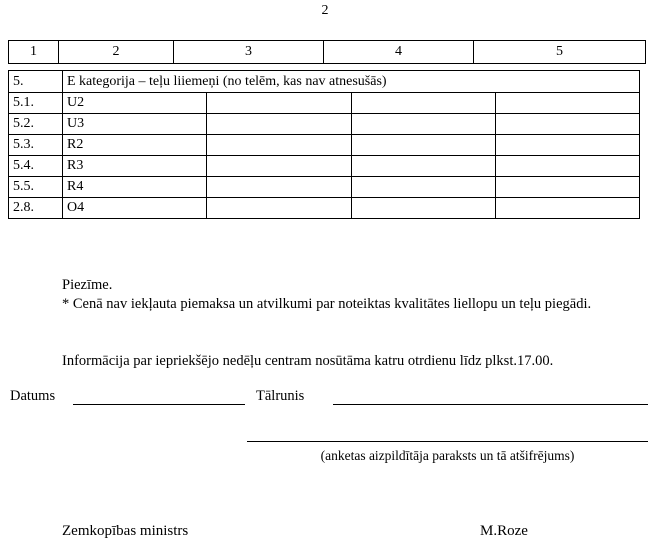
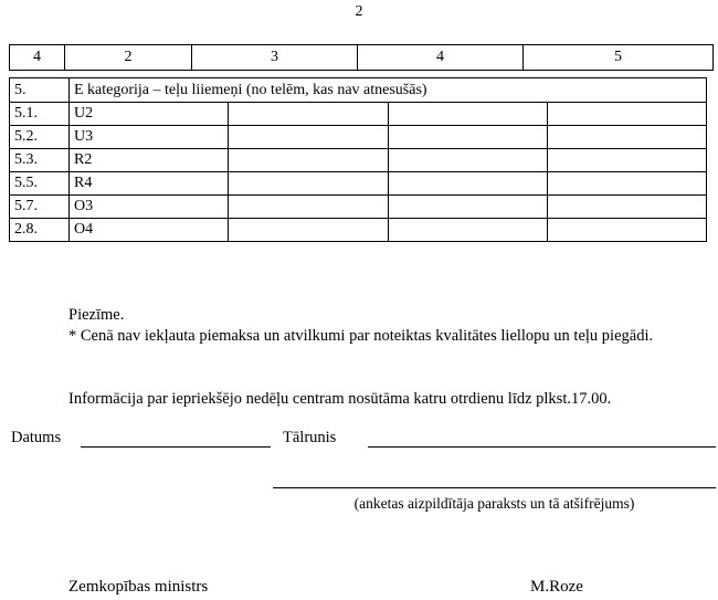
  2
- 1	2	3	4	5
+ 4	2	3	4	5
  5.	E kategorija – teļu liiemeņi (no telēm, kas nav atnesušās)
  5.1.	U2
  5.2.	U3
  5.3.	R2
- 5.4.	R3
  5.5.	R4
+ 5.7.	O3
  2.8.	O4
  Piezīme.
  * Cenā nav iekļauta piemaksa un atvilkumi par noteiktas kvalitātes liellopu un teļu piegādi.
  Informācija par iepriekšējo nedēļu centram nosūtāma katru otrdienu līdz plkst.17.00.
  Datums
  Tālrunis
  (anketas aizpildītāja paraksts un tā atšifrējums)
  Zemkopības ministrs
  M.Roze
